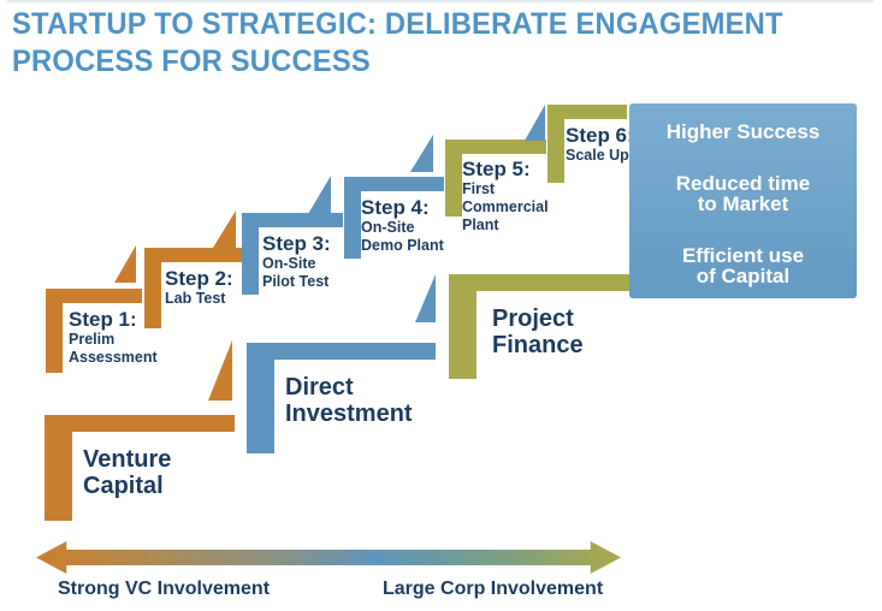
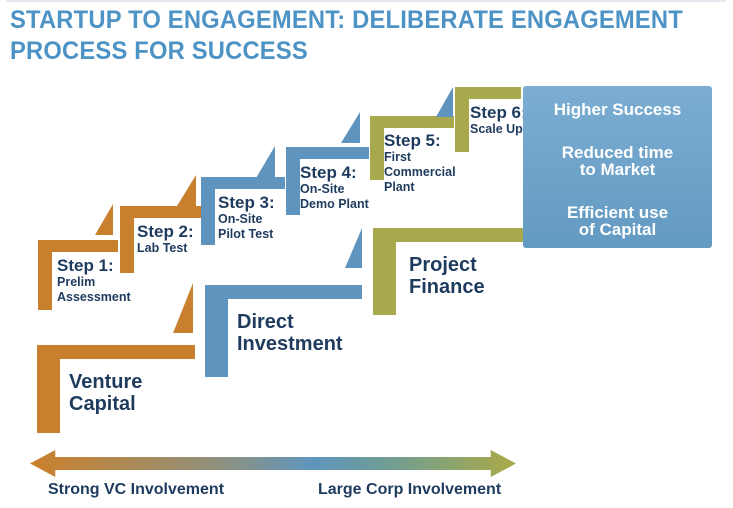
- STARTUP TO STRATEGIC: DELIBERATE ENGAGEMENT
+ STARTUP TO ENGAGEMENT: DELIBERATE ENGAGEMENT
  PROCESS FOR SUCCESS
  Step 1:
  Prelim
  Assessment
  Step 2:
  Lab Test
  Step 3:
  On-Site
  Pilot Test
  Step 4:
  On-Site
  Demo Plant
  Step 5:
  First
  Commercial
  Plant
  Step 6
  Scale Up
  Venture
  Capital
  Direct
  Investment
  Project
  Finance
  Higher Success
  Reduced time
  to Market
  Efficient use
  of Capital
  Strong VC Involvement
  Large Corp Involvement
